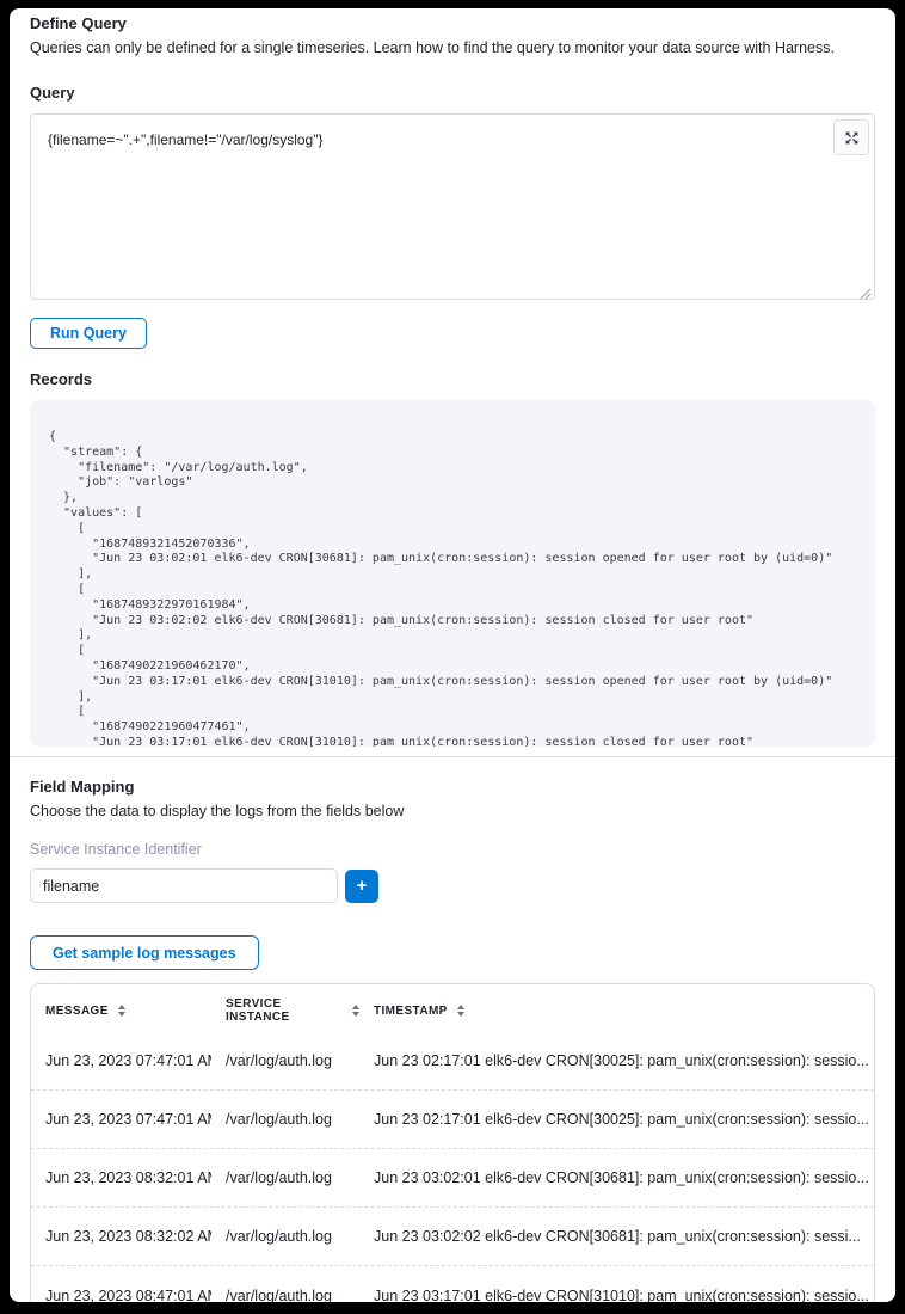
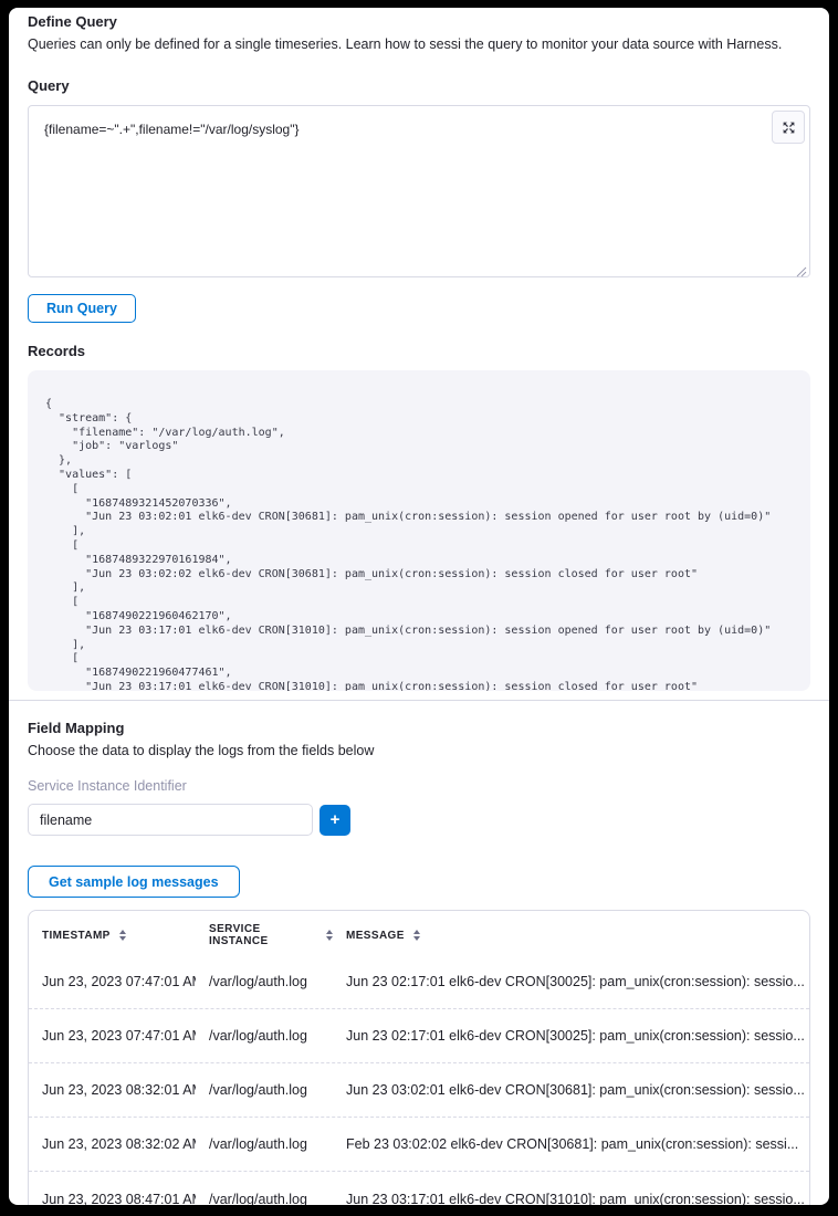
  Define Query
- Queries can only be defined for a single timeseries. Learn how to find the query to monitor your data source with Harness.
+ Queries can only be defined for a single timeseries. Learn how to sessi the query to monitor your data source with Harness.
  Query
  {filename=~".+",filename!="/var/log/syslog"}
  Run Query
  Records
  {
  "stream": {
  "filename": "/var/log/auth.log",
  "job": "varlogs"
  },
  "values": [
  [
  "1687489321452070336",
  "Jun 23 03:02:01 elk6-dev CRON[30681]: pam_unix(cron:session): session opened for user root by (uid=0)"
  ],
  [
  "1687489322970161984",
  "Jun 23 03:02:02 elk6-dev CRON[30681]: pam_unix(cron:session): session closed for user root"
  ],
  [
  "1687490221960462170",
  "Jun 23 03:17:01 elk6-dev CRON[31010]: pam_unix(cron:session): session opened for user root by (uid=0)"
  ],
  [
  "1687490221960477461",
  "Jun 23 03:17:01 elk6-dev CRON[31010]: pam_unix(cron:session): session closed for user root"
  Field Mapping
  Choose the data to display the logs from the fields below
  Service Instance Identifier
  filename
  +
  Get sample log messages
- MESSAGE
+ TIMESTAMP
  SERVICE INSTANCE
- TIMESTAMP
+ MESSAGE
  Jun 23, 2023 07:47:01 A
  /var/log/auth.log
  Jun 23 02:17:01 elk6-dev CRON[30025]: pam_unix(cron:session): sessio...
  Jun 23, 2023 07:47:01 A
  /var/log/auth.log
  Jun 23 02:17:01 elk6-dev CRON[30025]: pam_unix(cron:session): sessio...
  Jun 23, 2023 08:32:01 A
  /var/log/auth.log
  Jun 23 03:02:01 elk6-dev CRON[30681]: pam_unix(cron:session): sessio...
  Jun 23, 2023 08:32:02 A
  /var/log/auth.log
- Jun 23 03:02:02 elk6-dev CRON[30681]: pam_unix(cron:session): sessi...
+ Feb 23 03:02:02 elk6-dev CRON[30681]: pam_unix(cron:session): sessi...
  Jun 23, 2023 08:47:01 A
  /var/log/auth.log
  Jun 23 03:17:01 elk6-dev CRON[31010]: pam_unix(cron:session): sessio...
